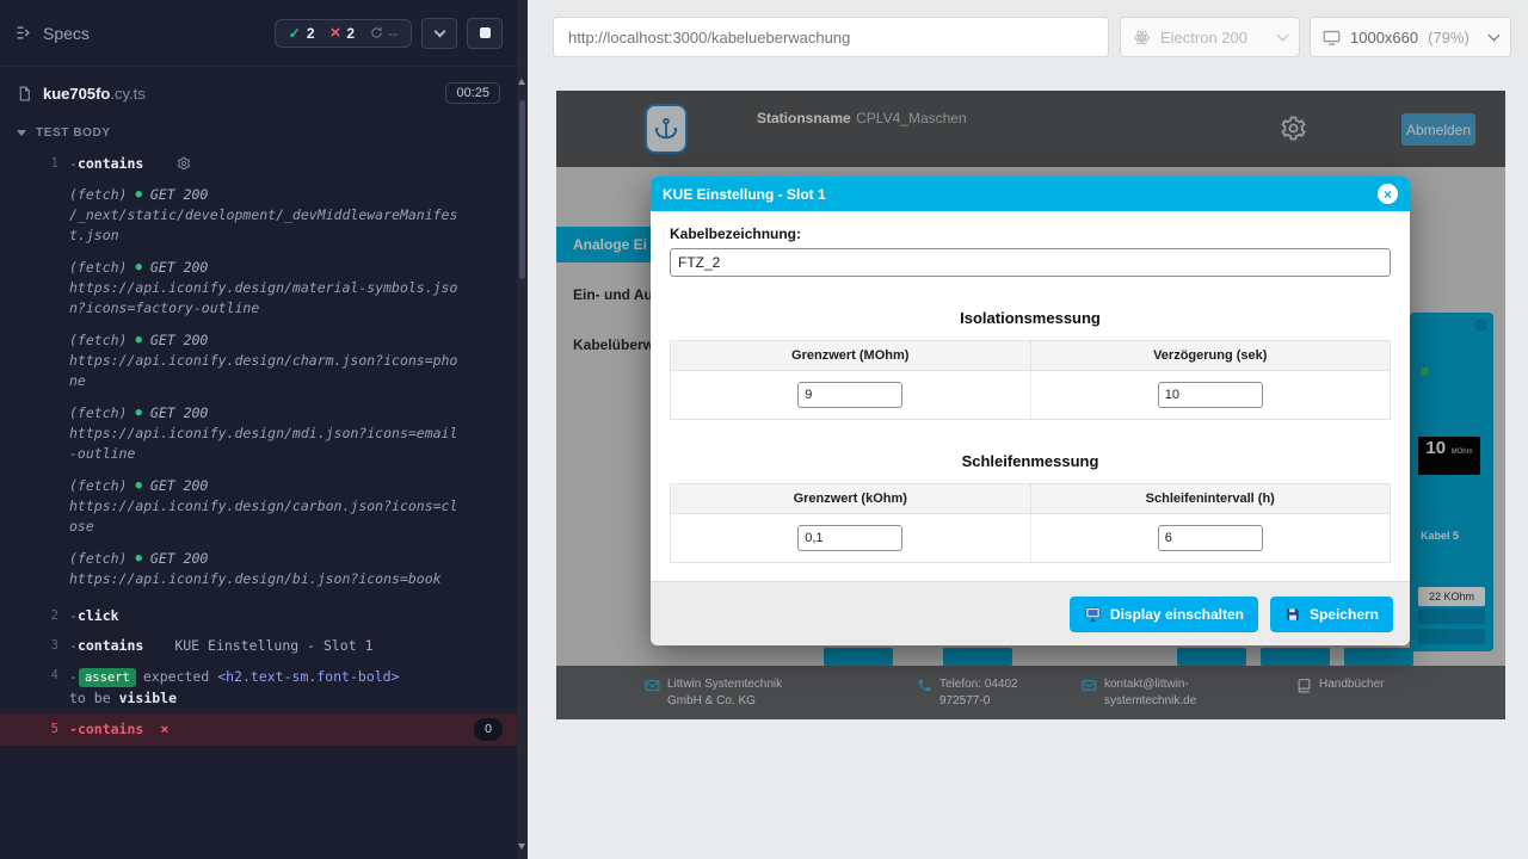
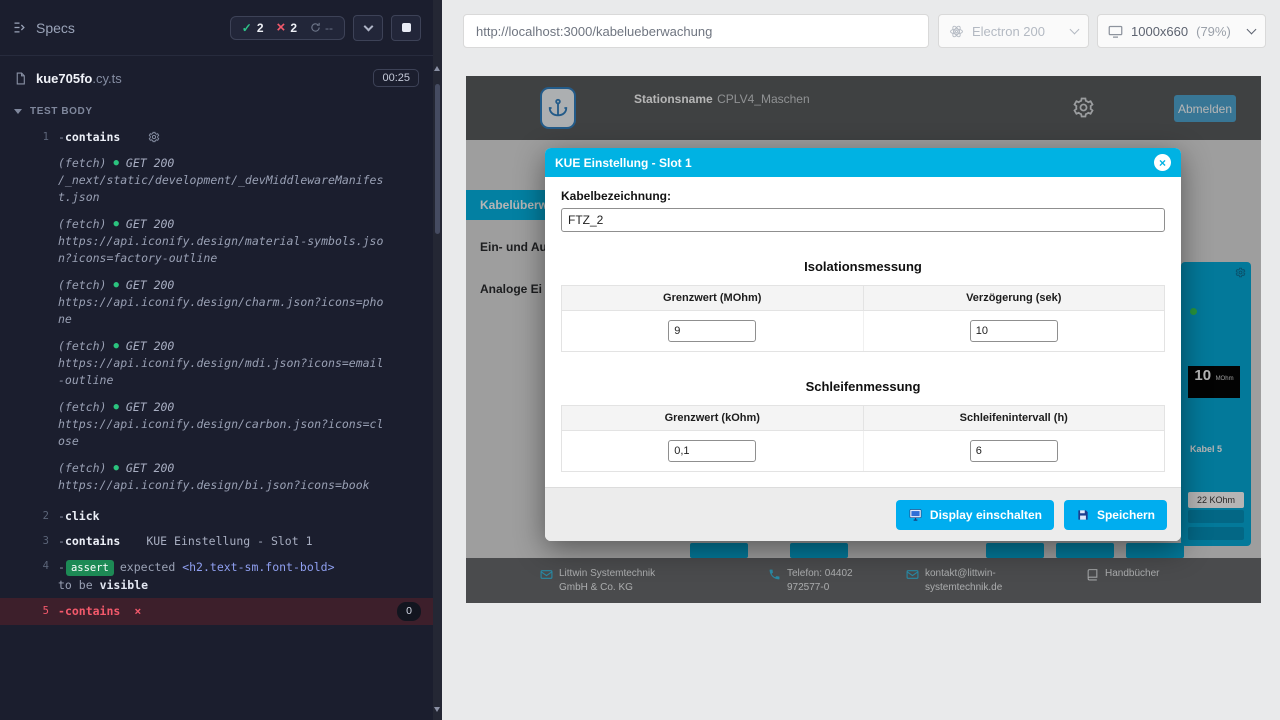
  Specs
  ✓
  2
  ×
  2
  --
  kue705fo
  .cy.ts
  00:25
  TEST BODY
  1
  -contains
  (fetch)
  ●
  GET 200
  /_next/static/development/_devMiddlewareManifest.json
  (fetch)
  ●
  GET 200
  https://api.iconify.design/material-symbols.json?icons=factory-outline
  (fetch)
  ●
  GET 200
  https://api.iconify.design/charm.json?icons=phone
  (fetch)
  ●
  GET 200
  https://api.iconify.design/mdi.json?icons=email-outline
  (fetch)
  ●
  GET 200
  https://api.iconify.design/carbon.json?icons=close
  (fetch)
  ●
  GET 200
  https://api.iconify.design/bi.json?icons=book
  2
  -click
  3
  -contains
  KUE Einstellung - Slot 1
  4
  - assert expected <h2.text-sm.font-bold> to be visible
  5
  -contains
  ×
  0
  http://localhost:3000/kabelueberwachung
  Electron 200
  1000x660
  (79%)
  Stationsname CPLV4_Maschen
  Abmelden
- Analoge Ei
+ Kabelüberw
  Ein- und Au
- Kabelüberw
+ Analoge Ei
  Kabel 5
  22 KOhm
  Littwin Systemtechnik GmbH & Co. KG
  Telefon: 04402 972577-0
  kontakt@littwin-systemtechnik.de
  Handbücher
  KUE Einstellung - Slot 1
  ×
  Kabelbezeichnung:
  FTZ_2
  Isolationsmessung
  Grenzwert (MOhm)
  Verzögerung (sek)
  9
  10
  Schleifenmessung
  Grenzwert (kOhm)
  Schleifenintervall (h)
  0,1
  6
  Display einschalten
  Speichern
